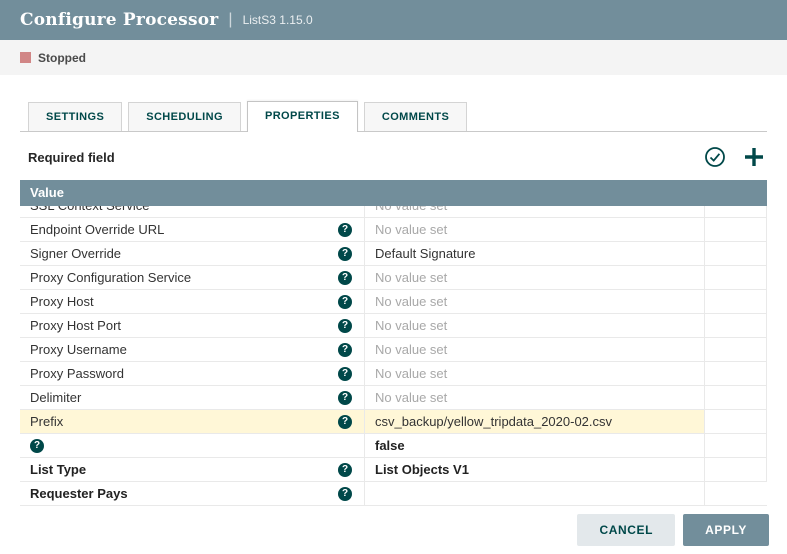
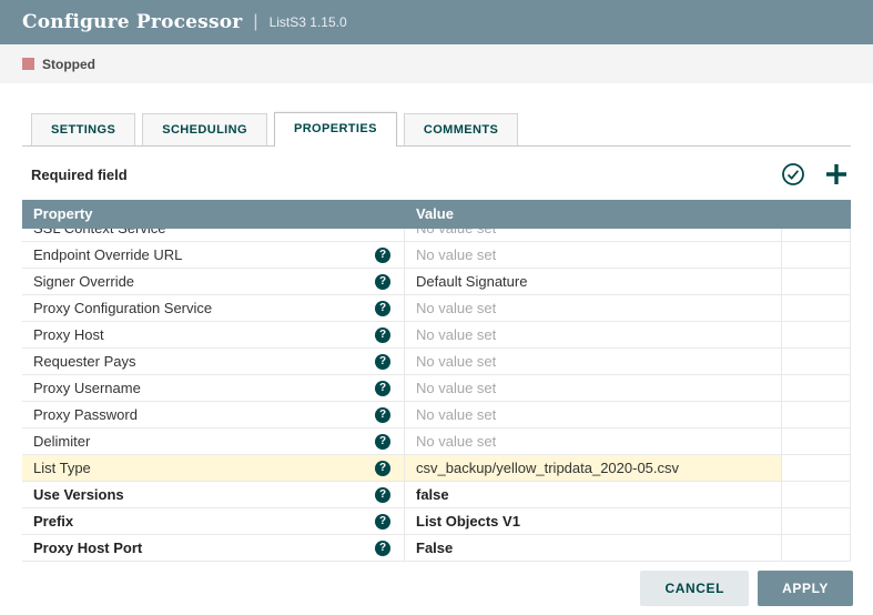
  Configure Processor
  |
  ListS3 1.15.0
  Stopped
  SETTINGS
  SCHEDULING
  PROPERTIES
  COMMENTS
  Required field
+ Property
  Value
  SSL Context Service
  No value set
  Endpoint Override URL
  ?
  No value set
  Signer Override
  ?
  Default Signature
  Proxy Configuration Service
  ?
  No value set
  Proxy Host
  ?
  No value set
- Proxy Host Port
+ Requester Pays
  ?
  No value set
  Proxy Username
  ?
  No value set
  Proxy Password
  ?
  No value set
  Delimiter
  ?
  No value set
- Prefix
+ List Type
  ?
- csv_backup/yellow_tripdata_2020-02.csv
+ csv_backup/yellow_tripdata_2020-05.csv
+ Use Versions
  ?
  false
- List Type
+ Prefix
  ?
  List Objects V1
- Requester Pays
+ Proxy Host Port
  ?
+ False
  CANCEL
  APPLY
